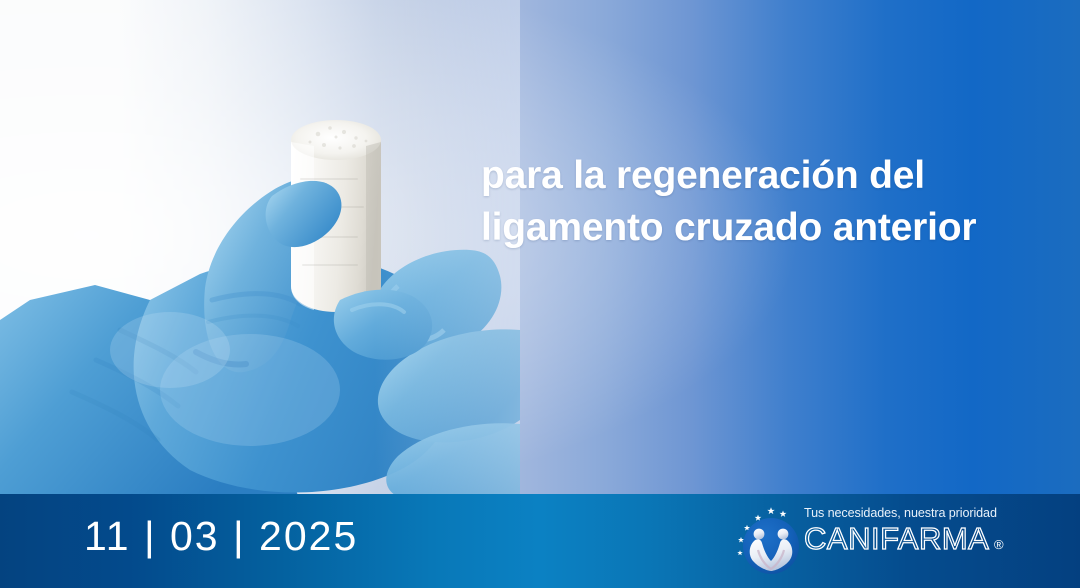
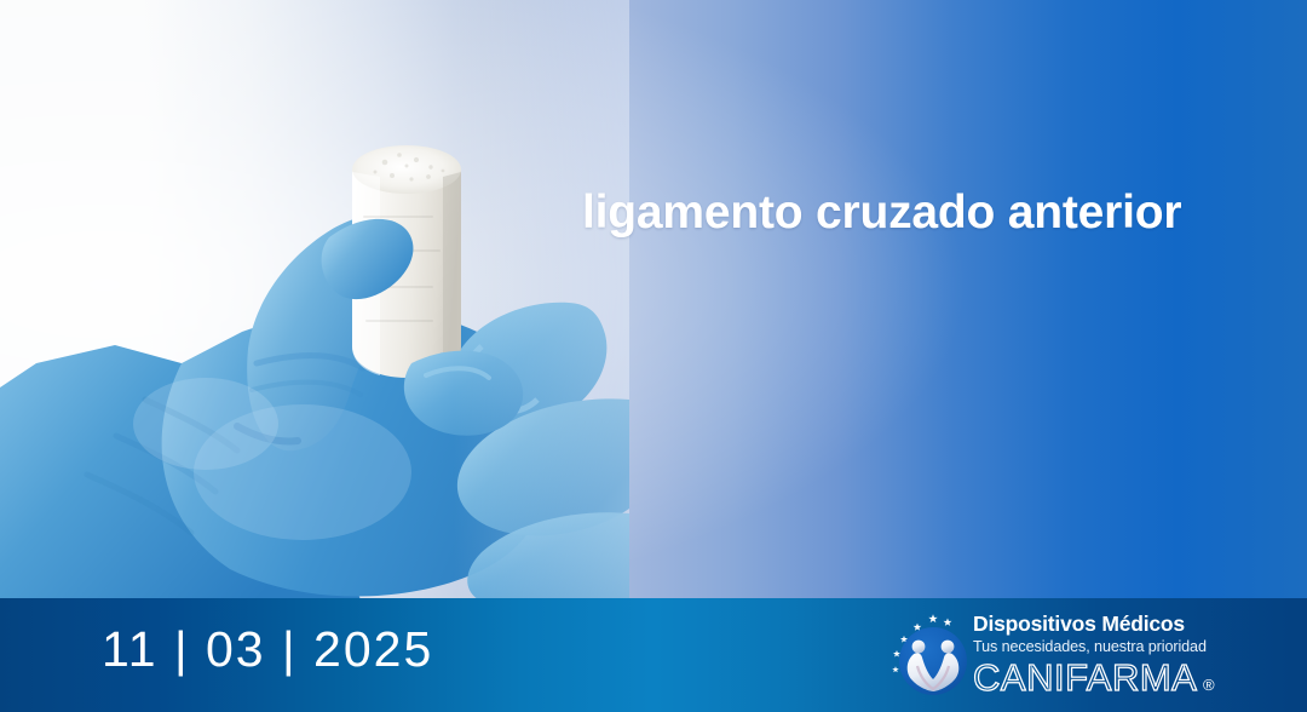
- para la regeneración del
  ligamento cruzado anterior
  11 | 03 | 2025
+ Dispositivos Médicos
  Tus necesidades, nuestra prioridad
  CANIFARMA
  ®
